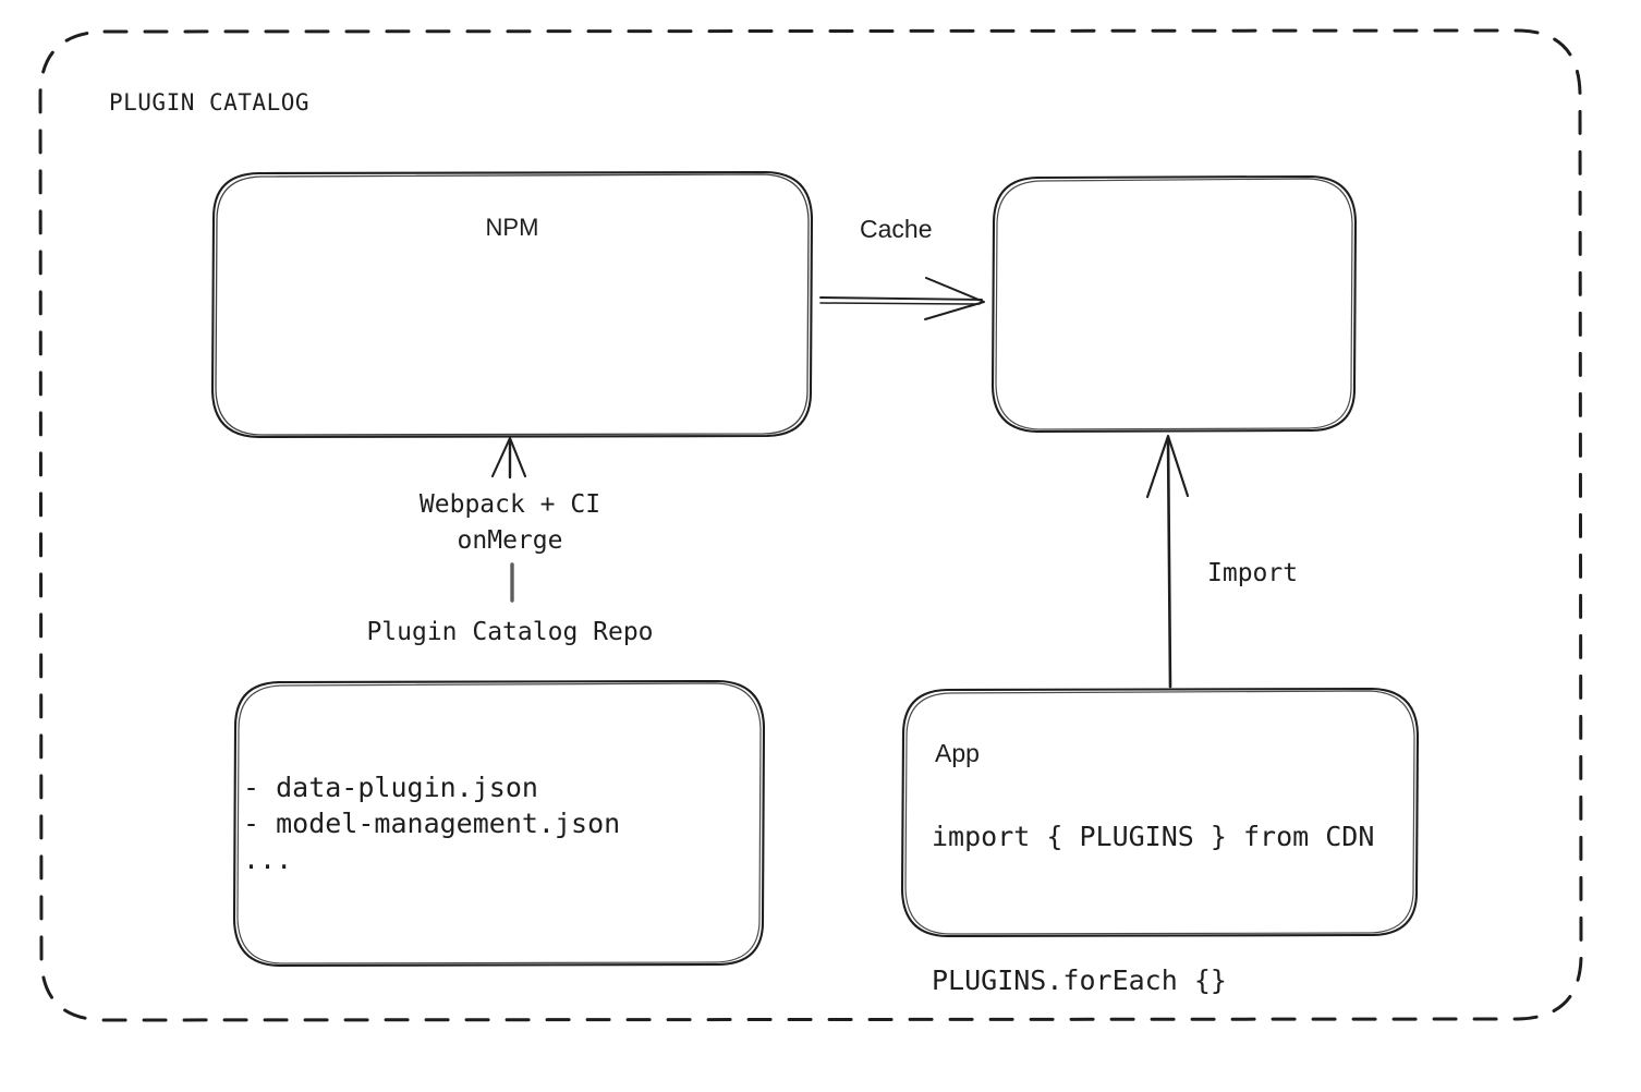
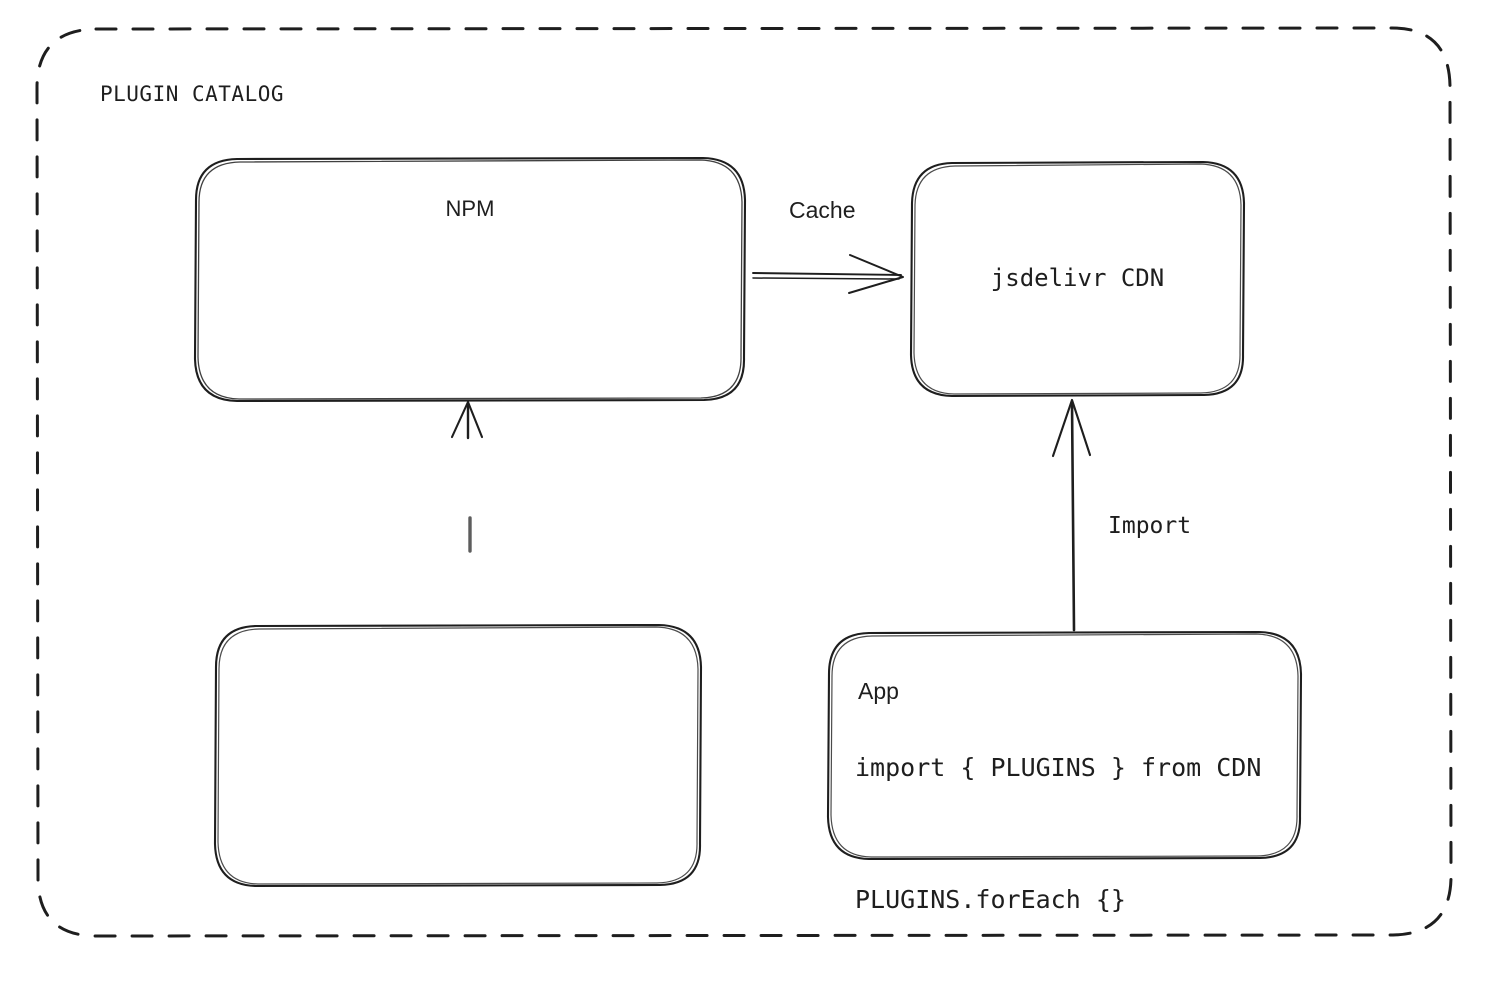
  PLUGIN CATALOG
  NPM
+ jsdelivr CDN
  Cache
- Webpack + CI
- onMerge
- Plugin Catalog Repo
- - data-plugin.json
- - model-management.json
- ...
  App
  import { PLUGINS } from CDN
  PLUGINS.forEach {}
  Import
